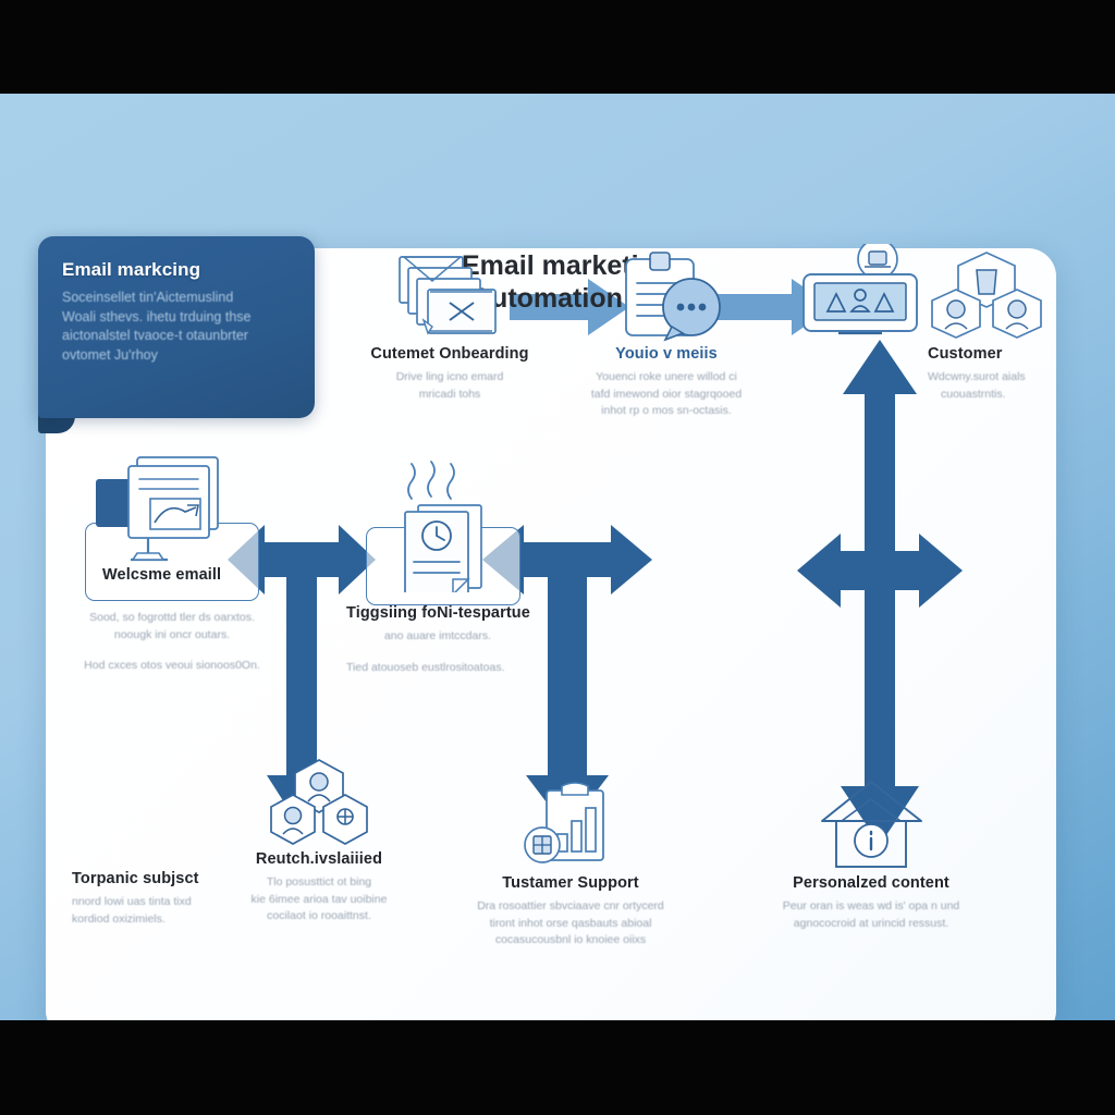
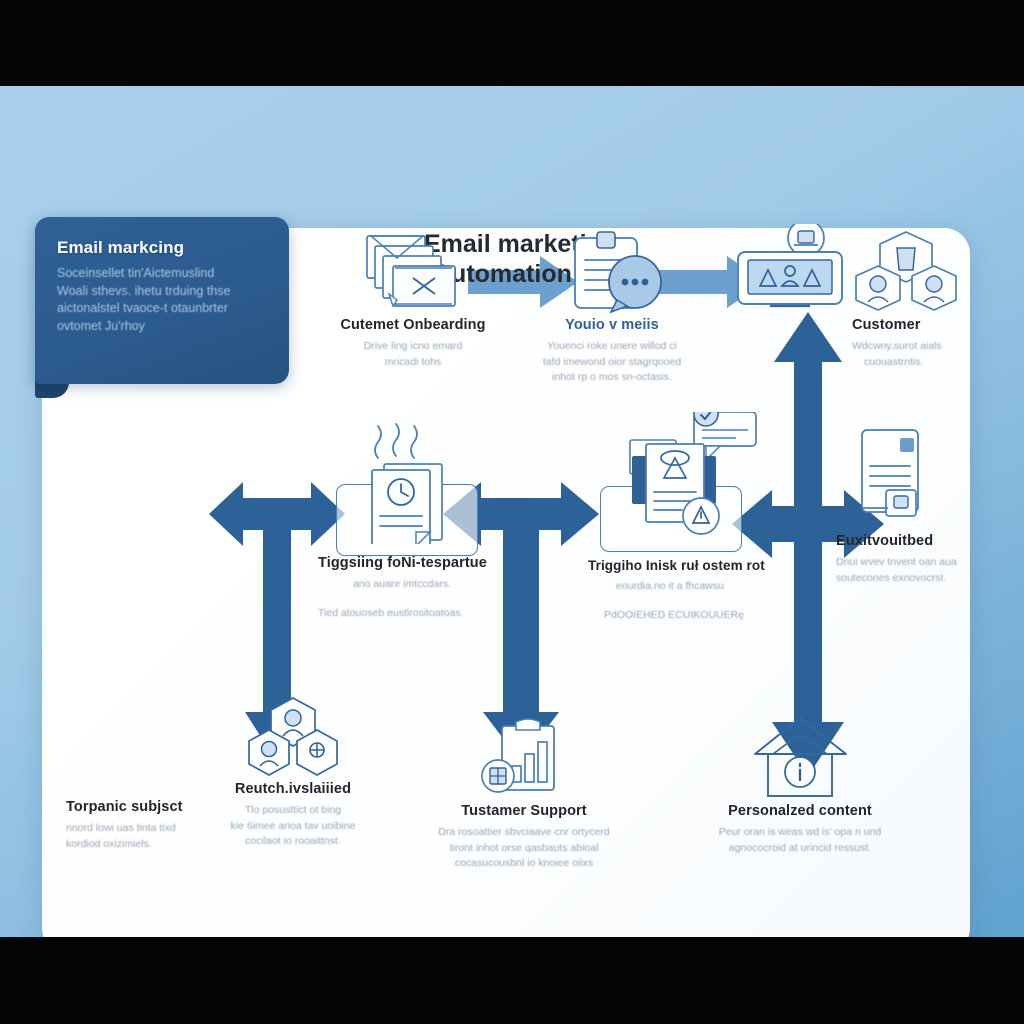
  Email marke
  utomation
  Email markcing
  Soceinsellet tin'Aictemuslind
  Woali sthevs. ihetu trduing thse
  aictonalstel tvaoce-t otaunbrter
  ovtomet Ju'rhoy
  Cutemet Onbearding
  Drive ling icno emard
  mricadi tohs
  Youio v meiis
  Youenci roke unere willod ci
  tafd imewond oior stagrqooed
  inhot rp o mos sn-octasis.
  Customer
  Wdcwny.surot aials
  cuouastrntis.
- Welcsme emaill
- Sood, so fogrottd tler ds oarxtos.
- noougk ini oncr outars.
- Hod cxces otos veoui sionoos0On.
  Tiggsiing foNi-tespartue
  ano auare imtccdars.
  Tied atouoseb eustlrositoatoas.
+ Triggiho Inisk ruł ostem rot
+ eourdia.no it a fhcawsu
+ PdOOIEHED ECUIKOUUERȩ
+ Euxitvouitbed
+ Dnui wvev tnvent oan aua
+ soutecones exnovocrst.
  Torpanic subjsct
  nnord lowi uas tinta tixd
  kordiod oxizimiels.
  Reutch.ivslaiiied
  Tlo posusttict ot bing
  kie 6imee arioa tav uoibine
  cocilaot io rooaittnst.
  Tustamer Support
  Dra rosoattier sbvciaave cnr ortycerd
  tiront inhot orse qasbauts abioal
  cocasucousbnl io knoiee oiixs
  Personalzed content
  Peur oran is weas wd is' opa n und
  agnococroid at urincid ressust.
